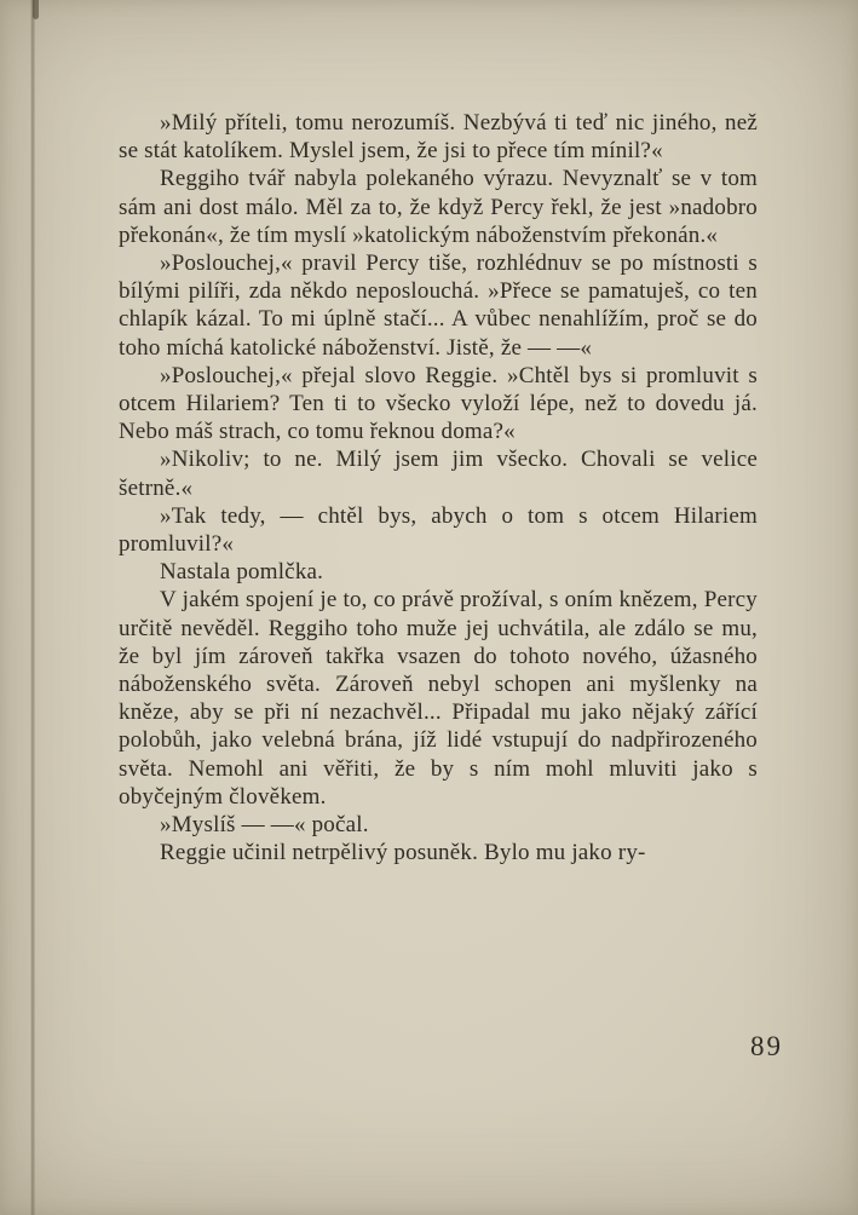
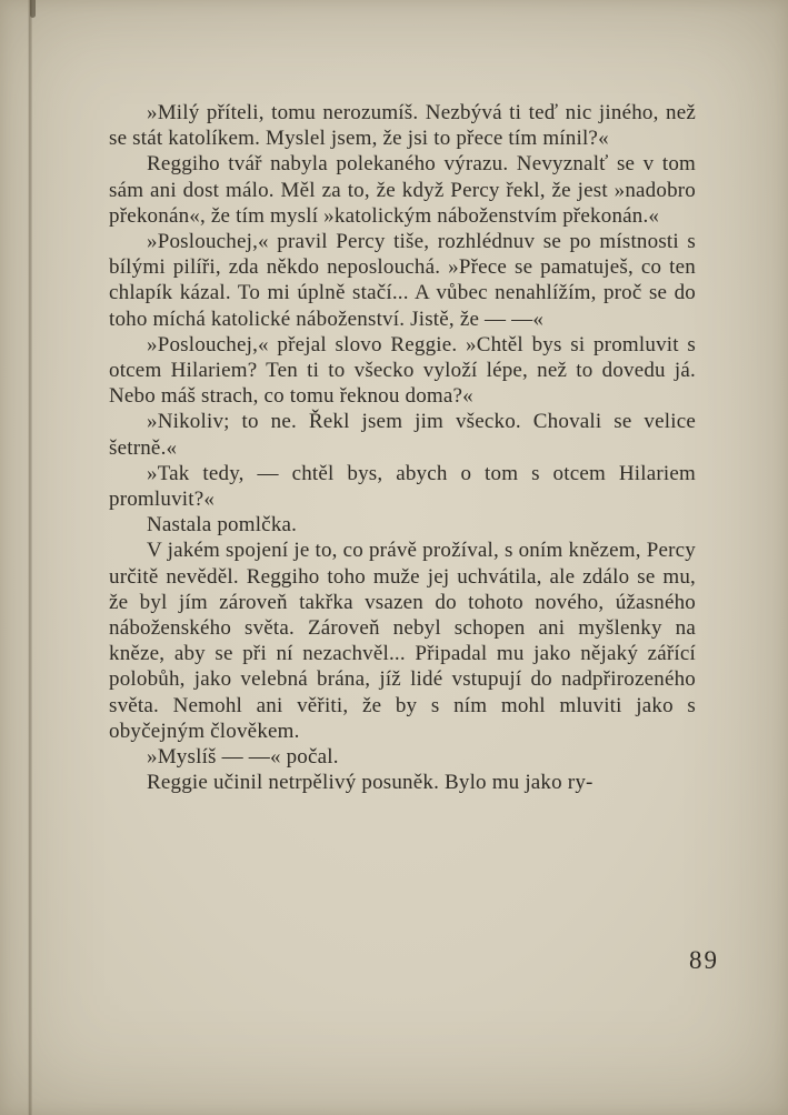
  »Milý příteli, tomu nerozumíš. Nezbývá ti teď nic jiného, než se stát katolíkem. Myslel jsem, že jsi to přece tím mínil?«
  Reggiho tvář nabyla polekaného výrazu. Nevyznalť se v tom sám ani dost málo. Měl za to, že když Percy řekl, že jest »nadobro překonán«, že tím myslí »katolickým náboženstvím překonán.«
  »Poslouchej,« pravil Percy tiše, rozhlédnuv se po místnosti s bílými pilíři, zda někdo neposlouchá. »Přece se pamatuješ, co ten chlapík kázal. To mi úplně stačí... A vůbec nenahlížím, proč se do toho míchá katolické náboženství. Jistě, že — —«
  »Poslouchej,« přejal slovo Reggie. »Chtěl bys si promluvit s otcem Hilariem? Ten ti to všecko vyloží lépe, než to dovedu já. Nebo máš strach, co tomu řeknou doma?«
- »Nikoliv; to ne. Milý jsem jim všecko. Chovali se velice šetrně.«
+ »Nikoliv; to ne. Řekl jsem jim všecko. Chovali se velice šetrně.«
- »Tak tedy, — chtěl bys, abych o tom s otcem Hilariem promluvil?«
+ »Tak tedy, — chtěl bys, abych o tom s otcem Hilariem promluvit?«
  Nastala pomlčka.
  V jakém spojení je to, co právě prožíval, s oním knězem, Percy určitě nevěděl. Reggiho toho muže jej uchvátila, ale zdálo se mu, že byl jím zároveň takřka vsazen do tohoto nového, úžasného náboženského světa. Zároveň nebyl schopen ani myšlenky na kněze, aby se při ní nezachvěl... Připadal mu jako nějaký zářící polobůh, jako velebná brána, jíž lidé vstupují do nadpřirozeného světa. Nemohl ani věřiti, že by s ním mohl mluviti jako s obyčejným člověkem.
  »Myslíš — —« počal.
  Reggie učinil netrpělivý posuněk. Bylo mu jako ry-
  89
